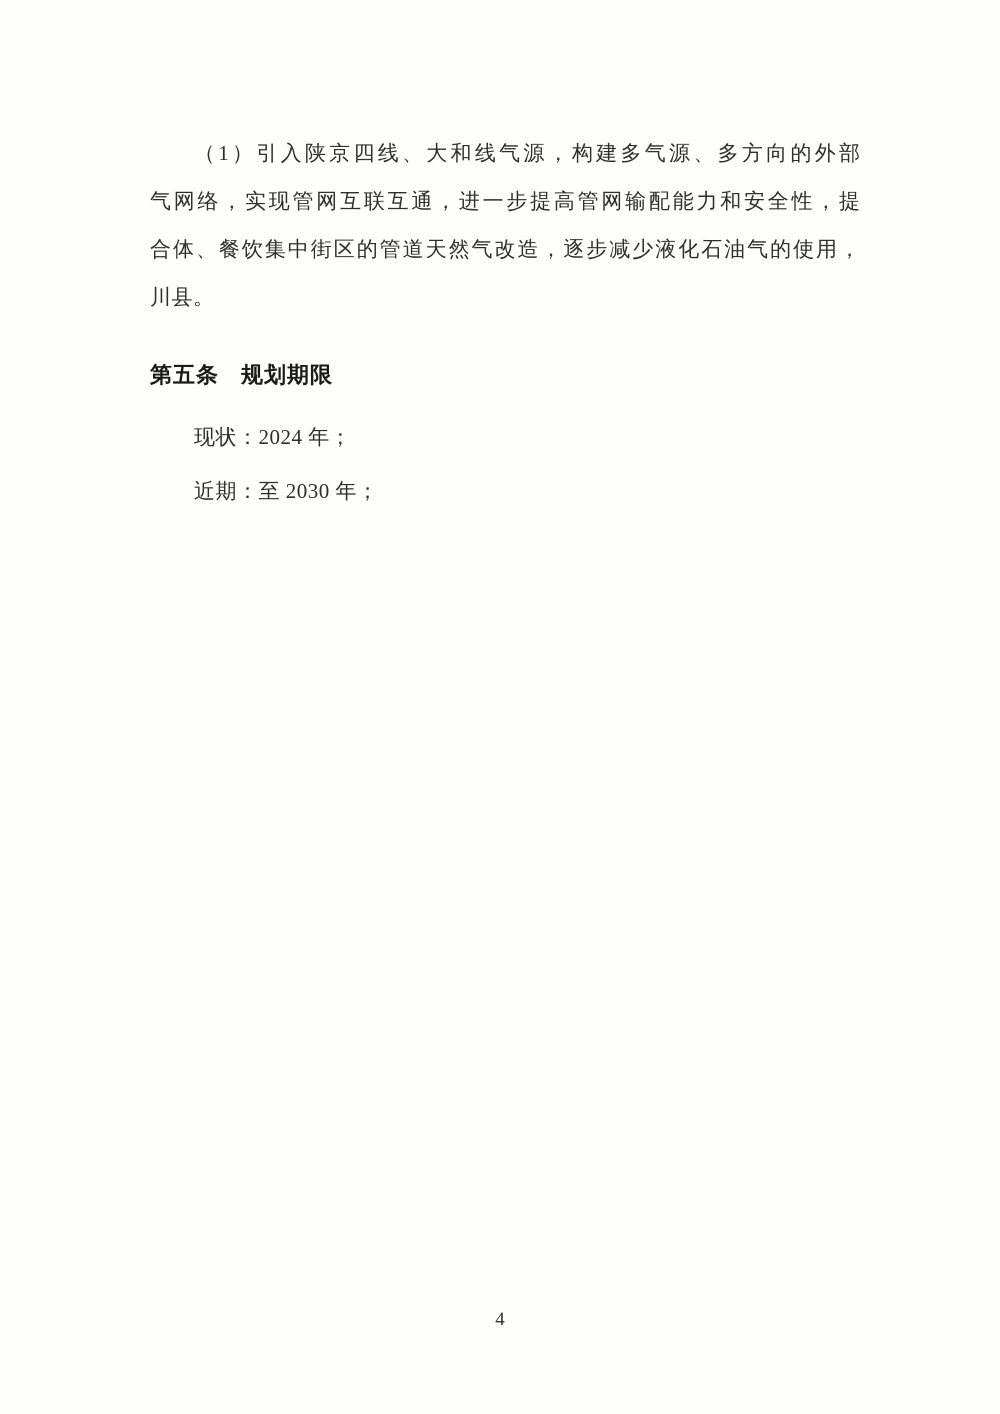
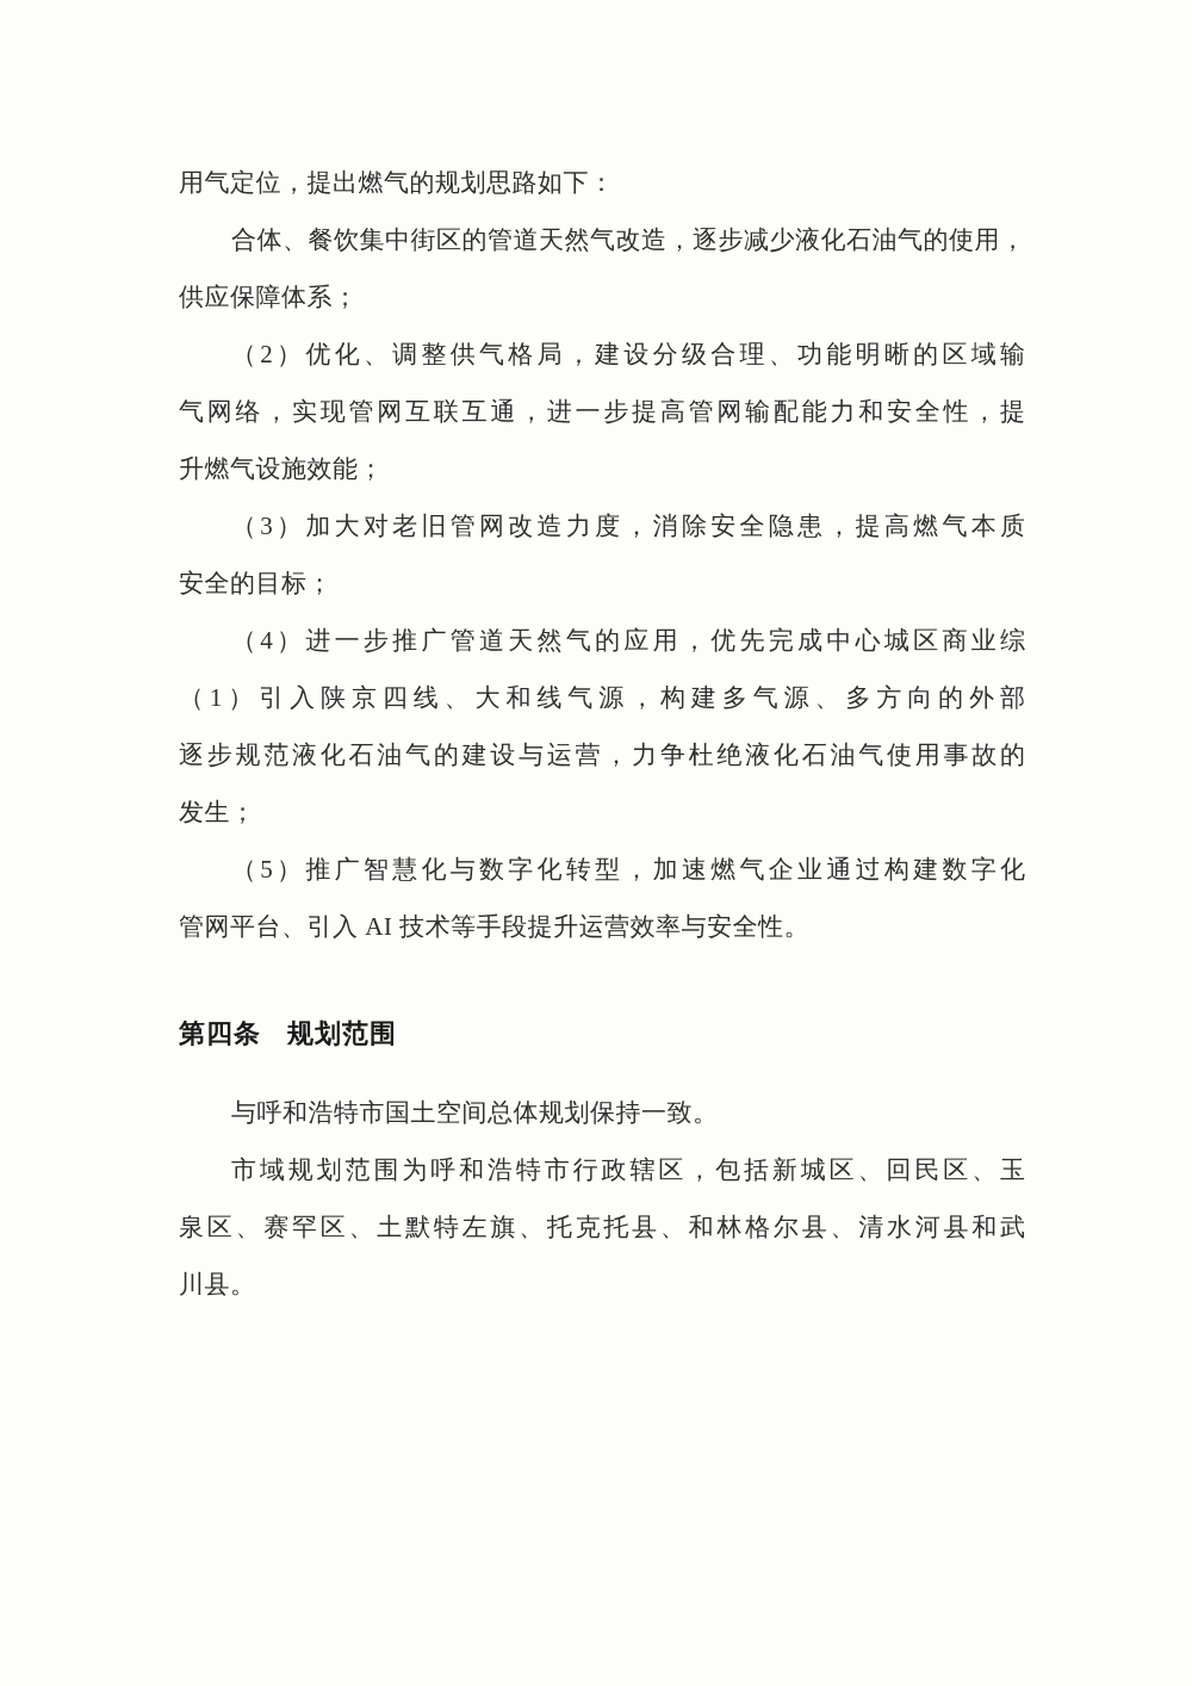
+ 用气定位，提出燃气的规划思路如下：
- （1）引入陕京四线、大和线气源，构建多气源、多方向的外部
+ 合体、餐饮集中街区的管道天然气改造，逐步减少液化石油气的使用，
+ 供应保障体系；
+ （2）优化、调整供气格局，建设分级合理、功能明晰的区域输
  气网络，实现管网互联互通，进一步提高管网输配能力和安全性，提
+ 升燃气设施效能；
+ （3）加大对老旧管网改造力度，消除安全隐患，提高燃气本质
+ 安全的目标；
+ （4）进一步推广管道天然气的应用，优先完成中心城区商业综
- 合体、餐饮集中街区的管道天然气改造，逐步减少液化石油气的使用，
+ （1）引入陕京四线、大和线气源，构建多气源、多方向的外部
+ 逐步规范液化石油气的建设与运营，力争杜绝液化石油气使用事故的
+ 发生；
+ （5）推广智慧化与数字化转型，加速燃气企业通过构建数字化
+ 管网平台、引入 AI 技术等手段提升运营效率与安全性。
+ 第四条 规划范围
+ 与呼和浩特市国土空间总体规划保持一致。
+ 市域规划范围为呼和浩特市行政辖区，包括新城区、回民区、玉
+ 泉区、赛罕区、土默特左旗、托克托县、和林格尔县、清水河县和武
  川县。
- 第五条 规划期限
- 现状：2024 年；
- 近期：至 2030 年；
- 4
